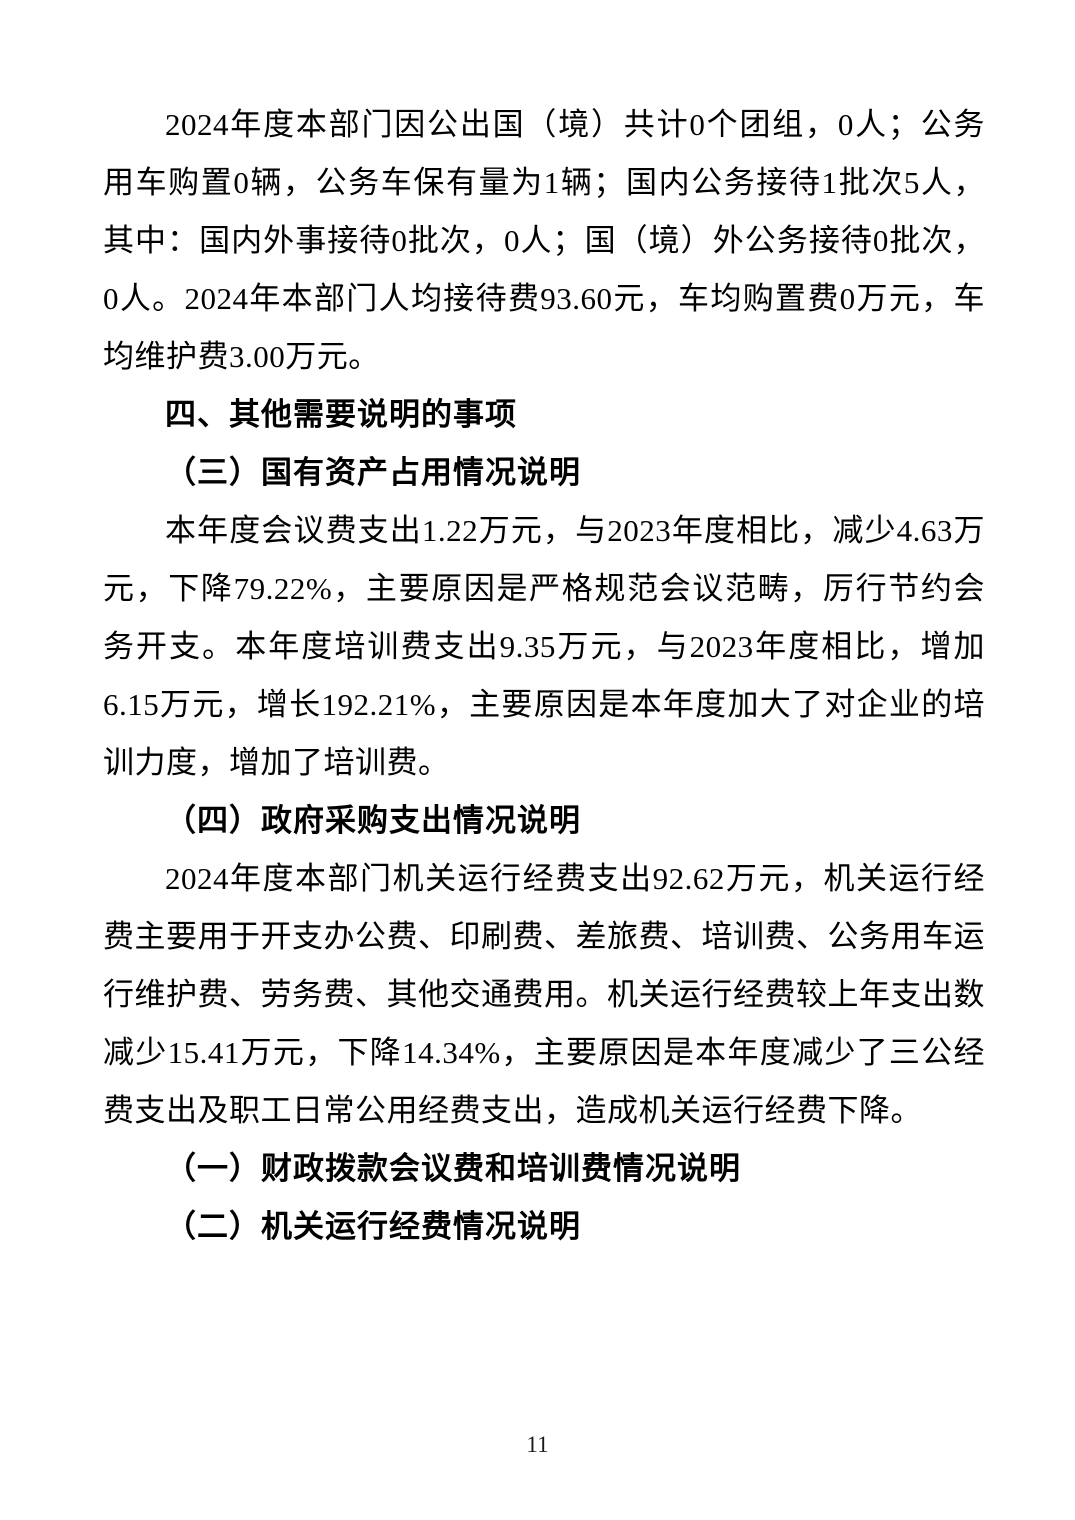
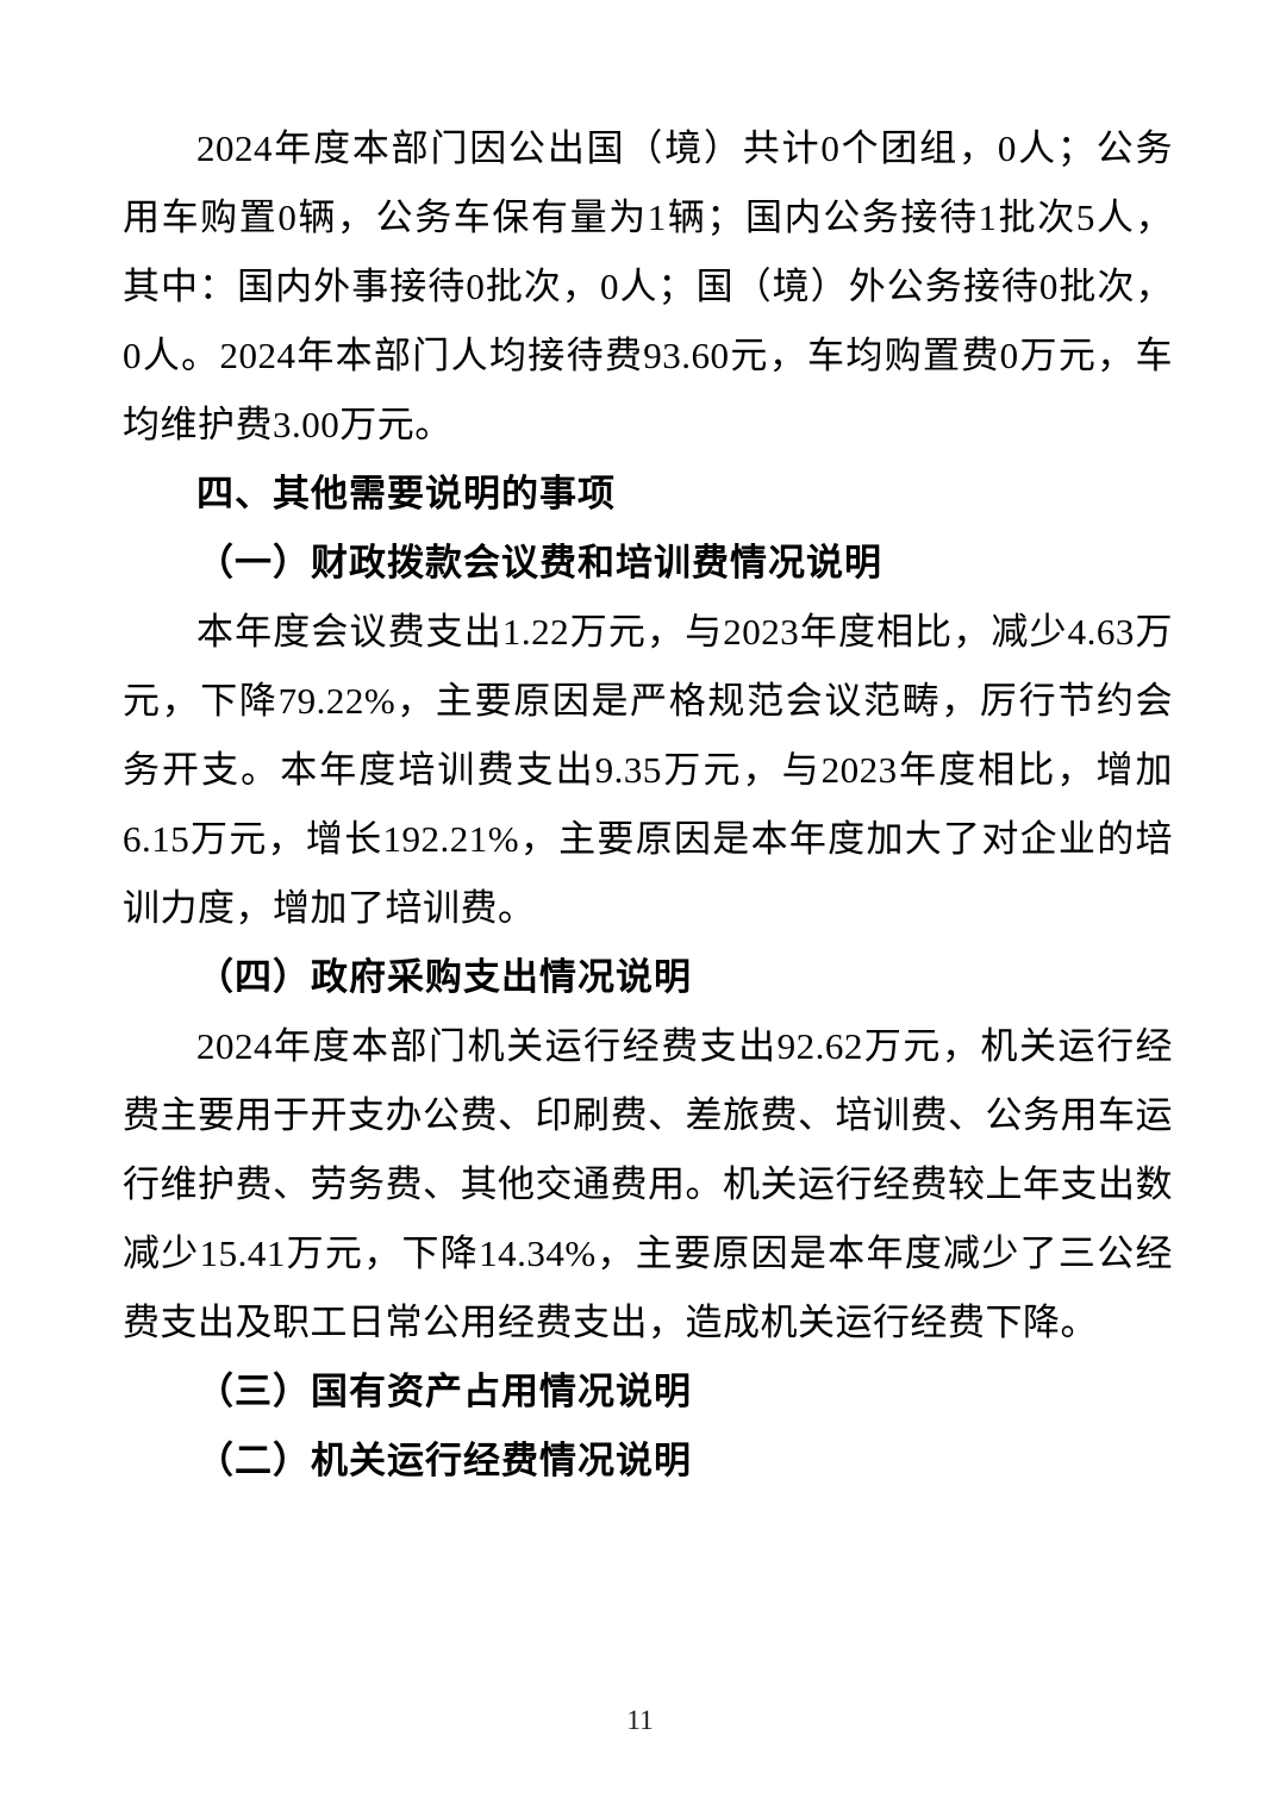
  2024年度本部门因公出国（境）共计0个团组，0人；公务用车购置0辆，公务车保有量为1辆；国内公务接待1批次5人，其中：国内外事接待0批次，0人；国（境）外公务接待0批次，0人。2024年本部门人均接待费93.60元，车均购置费0万元，车均维护费3.00万元。
  四、其他需要说明的事项
- （三）国有资产占用情况说明
+ （一）财政拨款会议费和培训费情况说明
  本年度会议费支出1.22万元，与2023年度相比，减少4.63万元，下降79.22%，主要原因是严格规范会议范畴，厉行节约会务开支。本年度培训费支出9.35万元，与2023年度相比，增加6.15万元，增长192.21%，主要原因是本年度加大了对企业的培训力度，增加了培训费。
  （四）政府采购支出情况说明
  2024年度本部门机关运行经费支出92.62万元，机关运行经费主要用于开支办公费、印刷费、差旅费、培训费、公务用车运行维护费、劳务费、其他交通费用。机关运行经费较上年支出数减少15.41万元，下降14.34%，主要原因是本年度减少了三公经费支出及职工日常公用经费支出，造成机关运行经费下降。
- （一）财政拨款会议费和培训费情况说明
+ （三）国有资产占用情况说明
  （二）机关运行经费情况说明
  11
